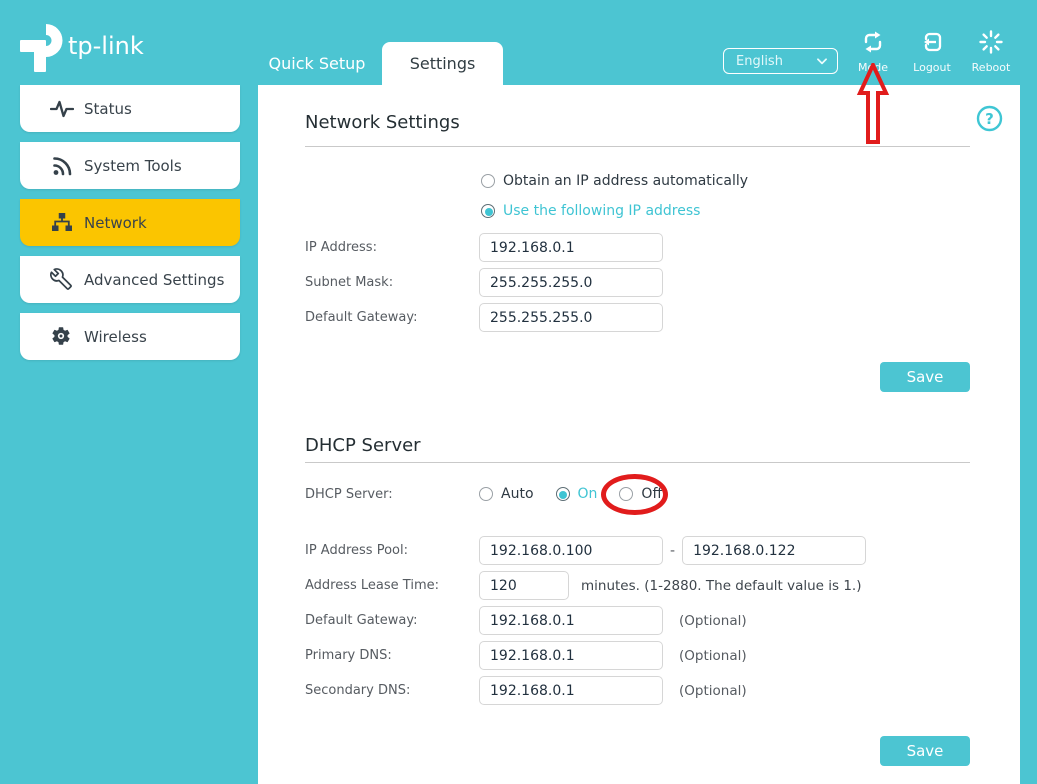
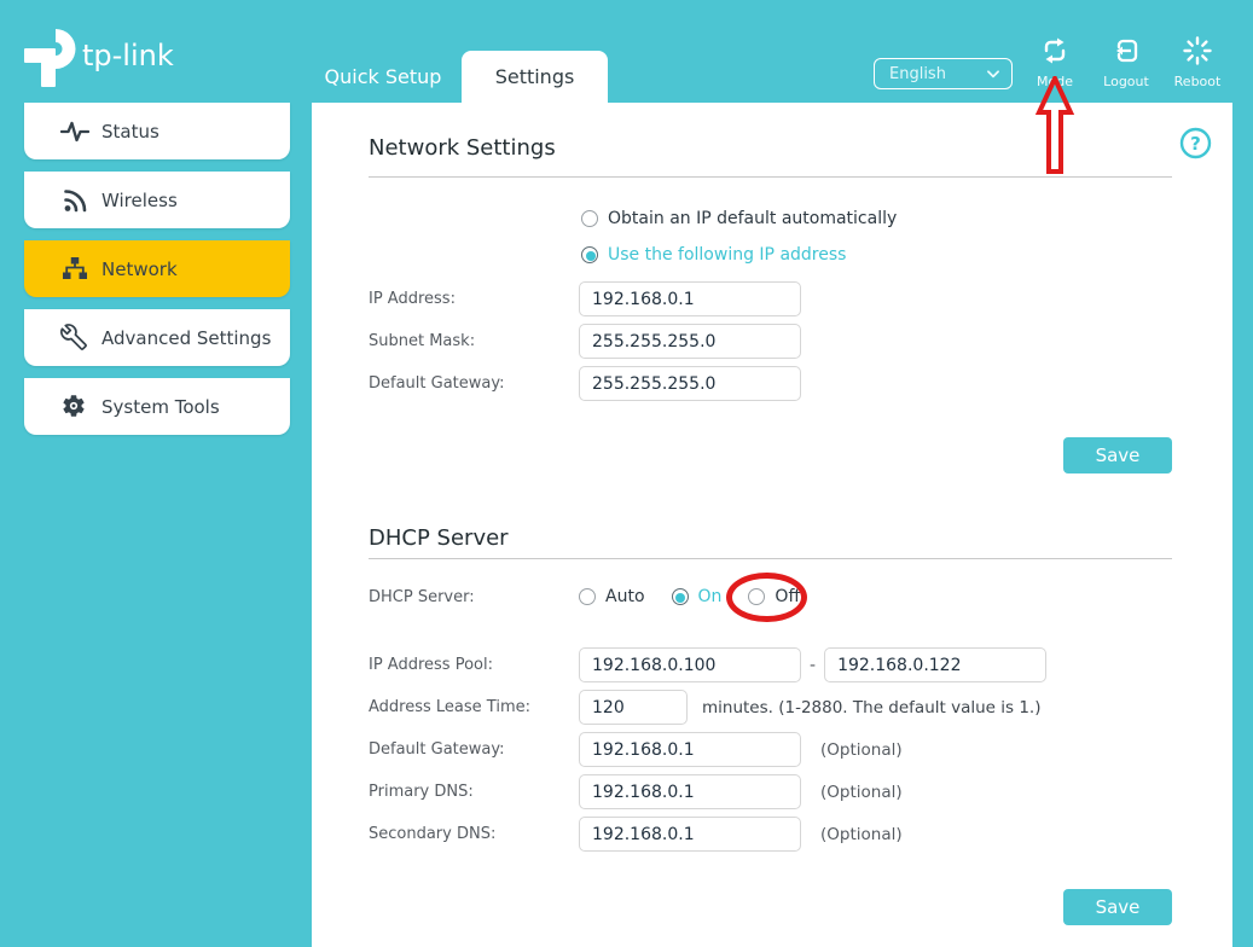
  tp-link
  Quick Setup
  Settings
  English
  Mde
  Logout
  Reboot
  Status
- System Tools
+ Wireless
  Network
  Advanced Settings
- Wireless
+ System Tools
  ?
  Network Settings
- Obtain an IP address automatically
+ Obtain an IP default automatically
  Use the following IP address
  IP Address:
  192.168.0.1
  Subnet Mask:
  255.255.255.0
  Default Gateway:
  255.255.255.0
  Save
  DHCP Server
  DHCP Server:
  Auto
  On
  Off
  IP Address Pool:
  192.168.0.100
  -
  192.168.0.122
  Address Lease Time:
  120
  minutes. (1-2880. The default value is 1.)
  Default Gateway:
  192.168.0.1
  (Optional)
  Primary DNS:
  192.168.0.1
  (Optional)
  Secondary DNS:
  192.168.0.1
  (Optional)
  Save
